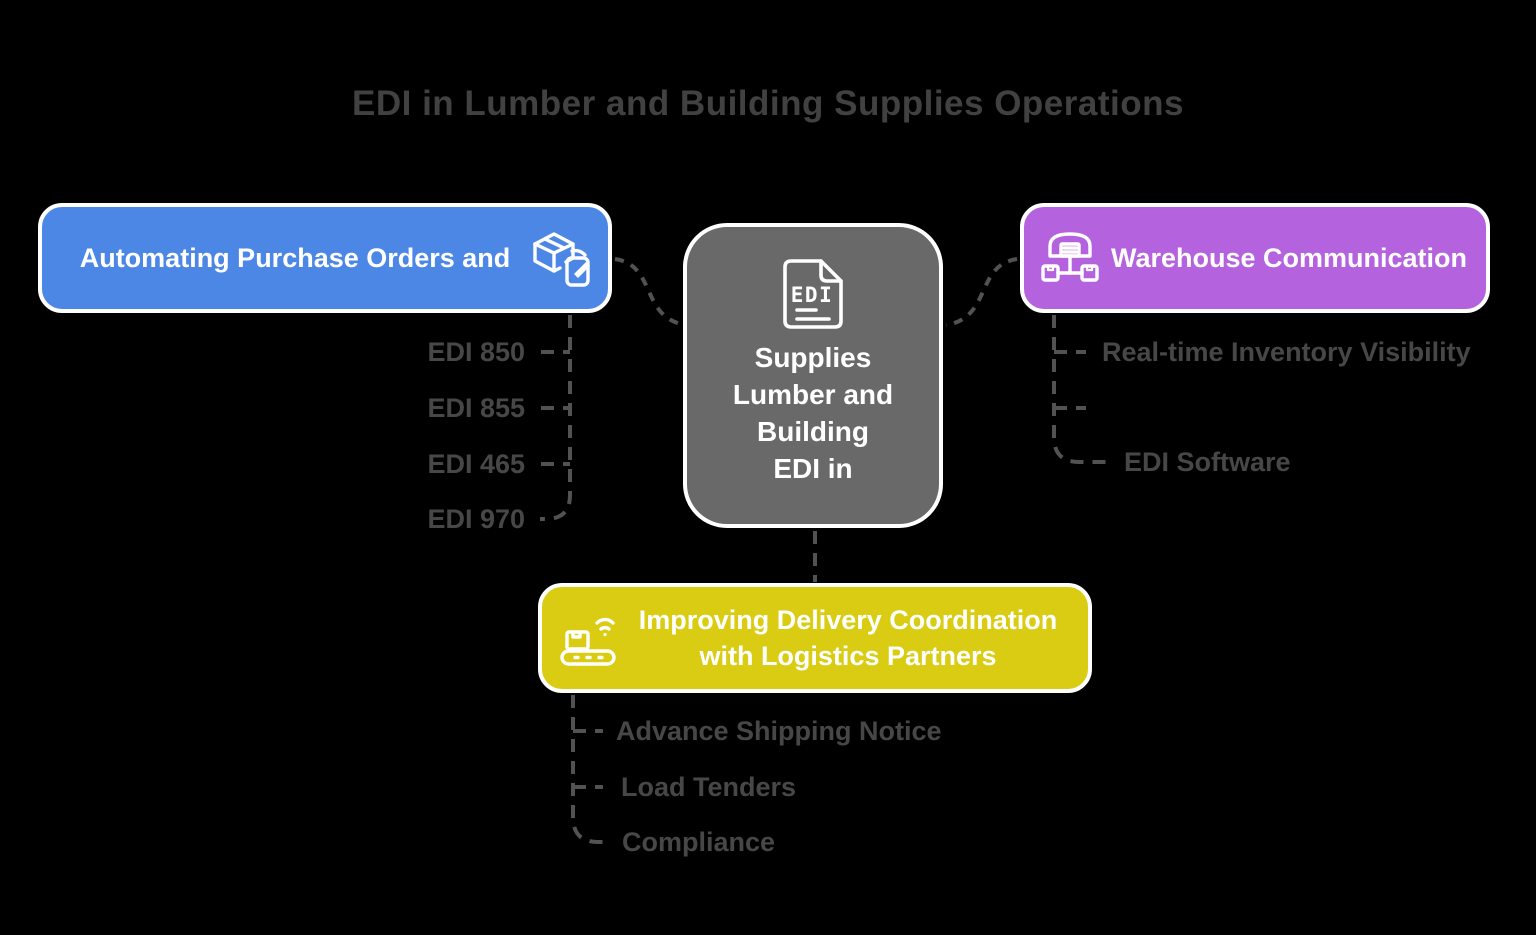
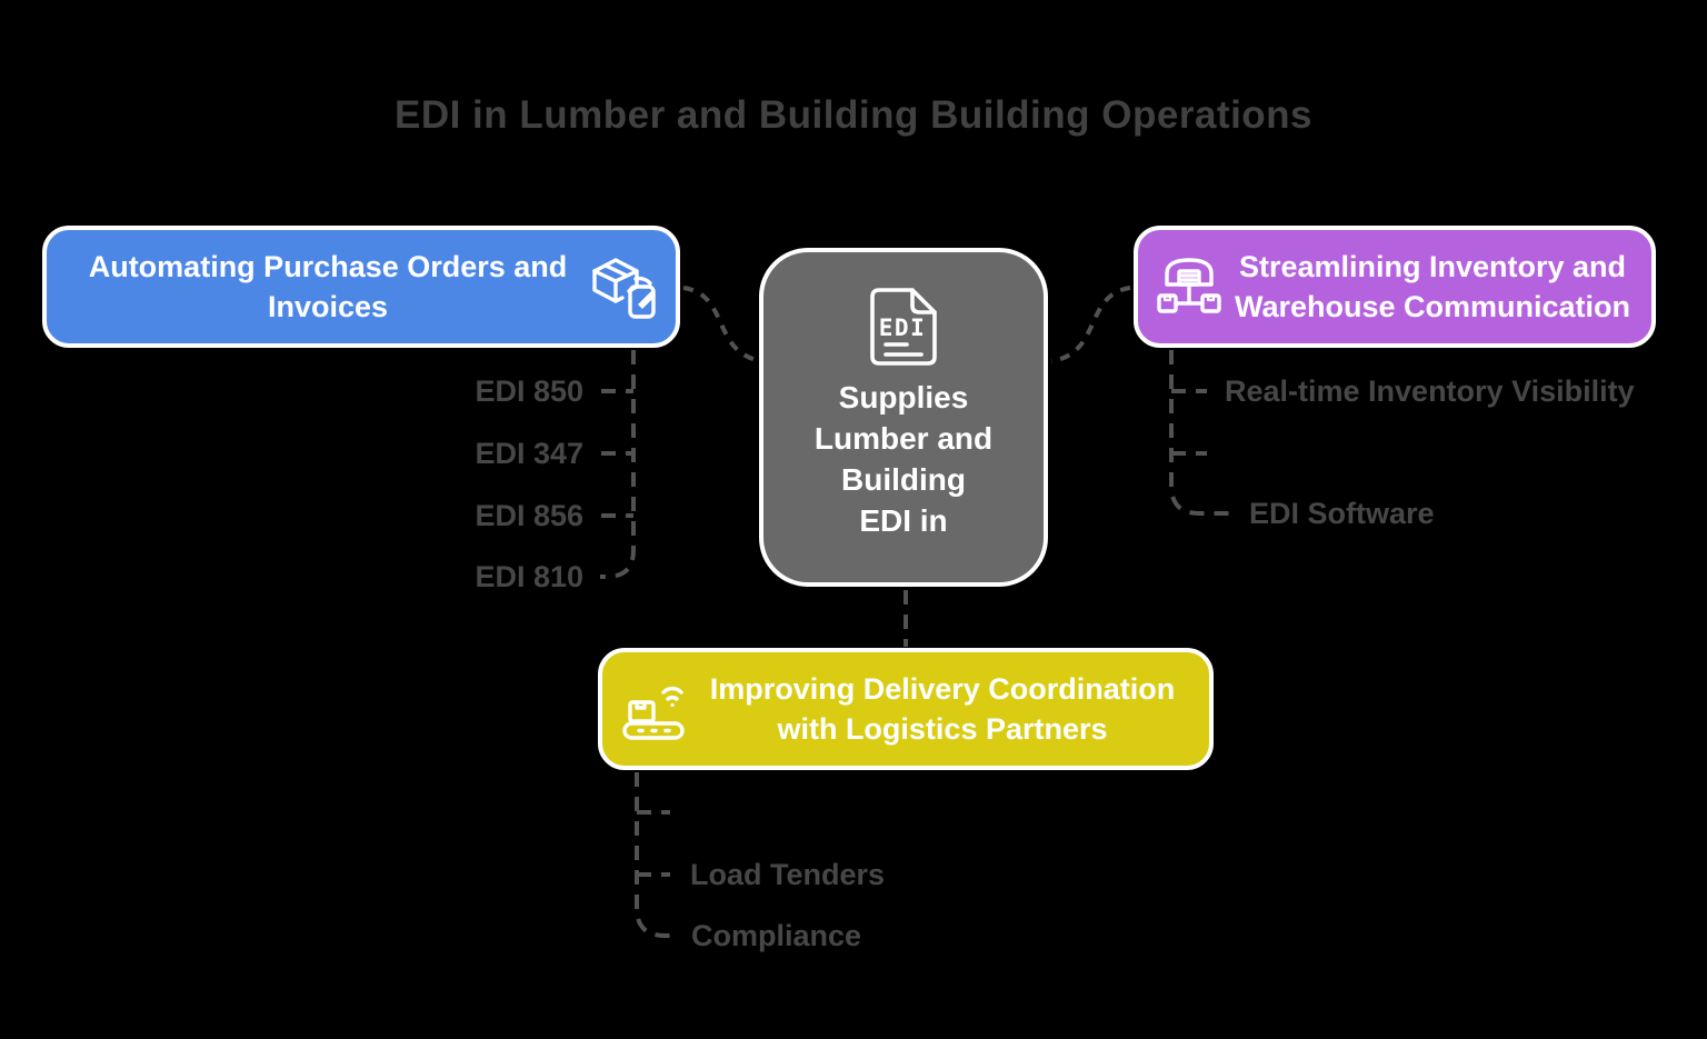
- EDI in Lumber and Building Supplies Operations
+ EDI in Lumber and Building Building Operations
  Automating Purchase Orders and
+ Invoices
+ Streamlining Inventory and
  Warehouse Communication
  EDI
  Supplies
  Lumber and
  Building
  EDI in
  Improving Delivery Coordination
  with Logistics Partners
  EDI 850
- EDI 855
+ EDI 347
- EDI 465
+ EDI 856
- EDI 970
+ EDI 810
  Real-time Inventory Visibility
  EDI Software
- Advance Shipping Notice
  Load Tenders
  Compliance
